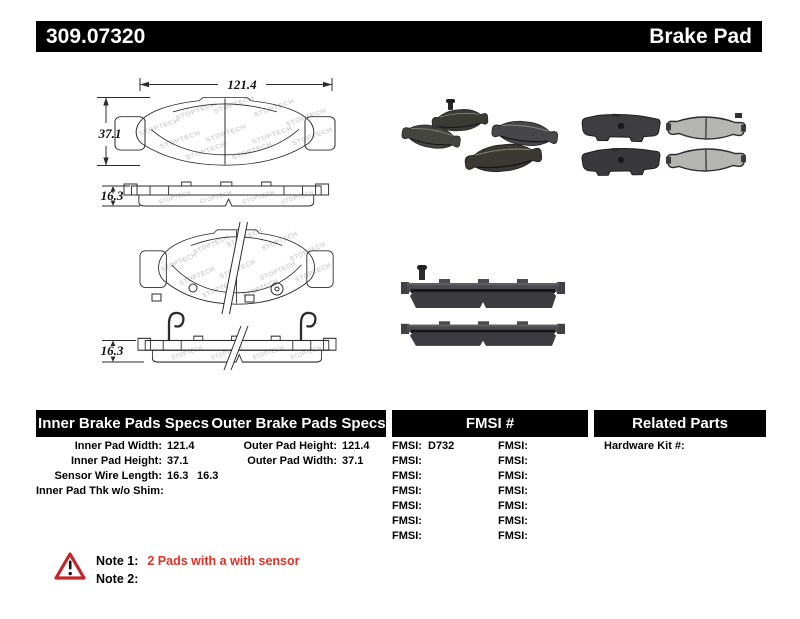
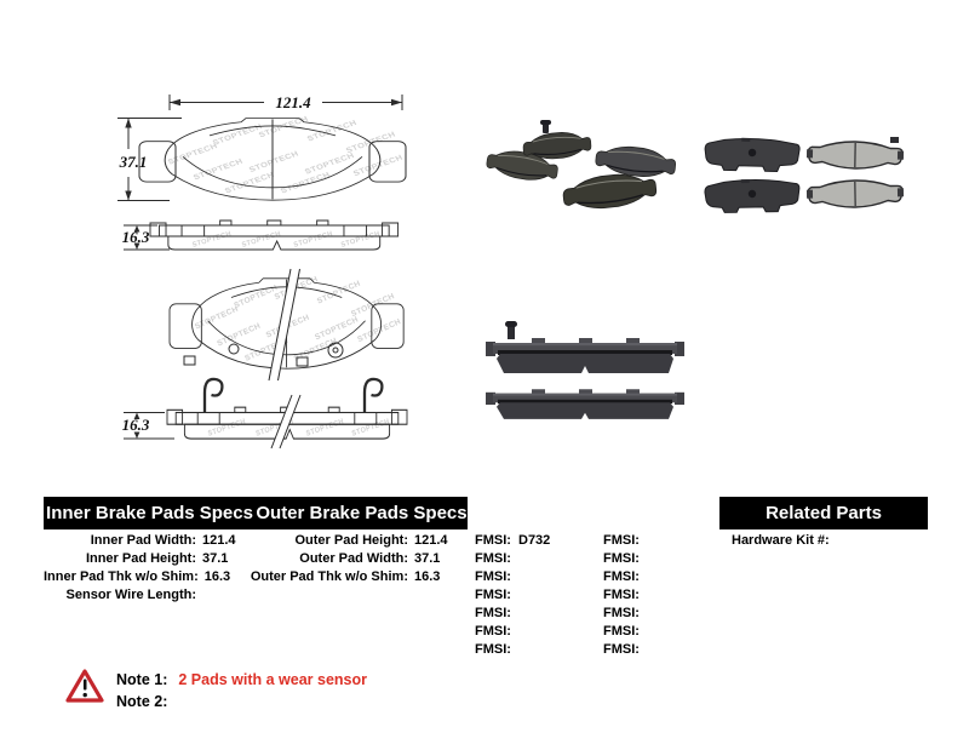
- 309.07320
- Brake Pad
  121.4
  37.1
  16.3
  16.3
  Inner Brake Pads Specs Outer Brake Pads Specs
- FMSI #
  Related Parts
  Inner Pad Width:
  121.4
  Inner Pad Height:
  37.1
- Sensor Wire Length:
+ Inner Pad Thk w/o Shim:
  16.3
- Inner Pad Thk w/o Shim:
+ Sensor Wire Length:
  Outer Pad Height:
  121.4
  Outer Pad Width:
  37.1
+ Outer Pad Thk w/o Shim:
  16.3
  FMSI:
  D732
  FMSI:
  FMSI:
  FMSI:
  FMSI:
  FMSI:
  FMSI:
  FMSI:
  FMSI:
  FMSI:
  FMSI:
  FMSI:
  FMSI:
  FMSI:
  Hardware Kit #:
- Note 1: 2 Pads with a with sensor
+ Note 1: 2 Pads with a wear sensor
  Note 2:
